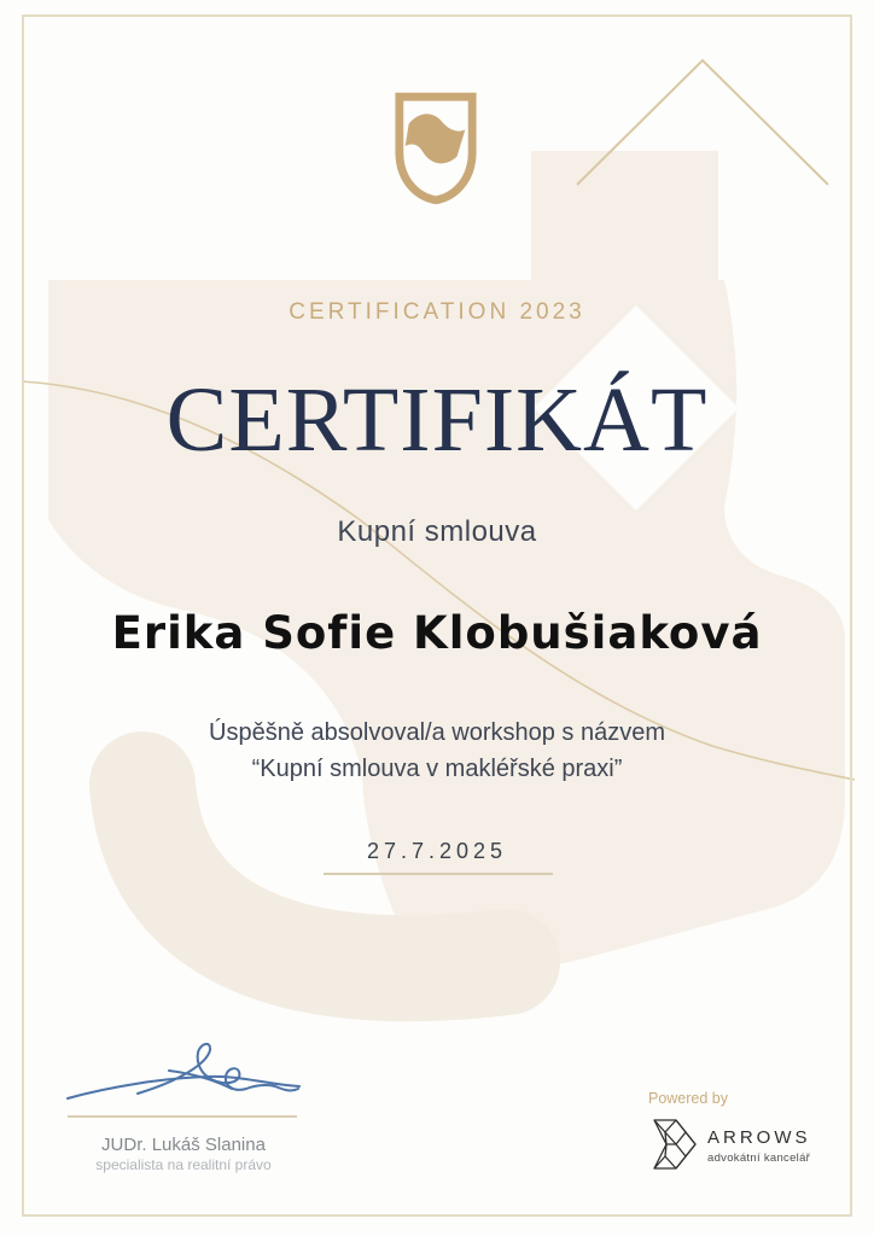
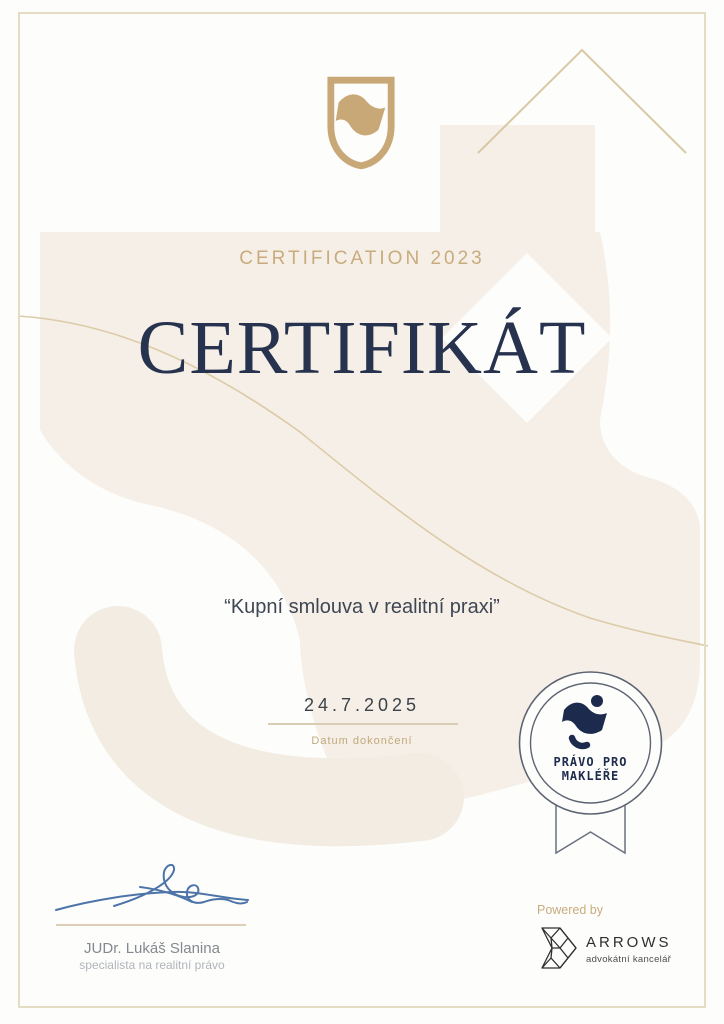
  CERTIFICATION 2023
  CERTIFIKÁT
- Kupní smlouva
- Erika Sofie Klobušiaková
- Úspěšně absolvoval/a workshop s názvem
- “Kupní smlouva v makléřské praxi”
+ “Kupní smlouva v realitní praxi”
- 27.7.2025
+ 24.7.2025
+ Datum dokončení
+ PRÁVO PRO
+ MAKLÉŘE
  JUDr. Lukáš Slanina
  specialista na realitní právo
  Powered by
  ARROWS
  advokátní kancelář
